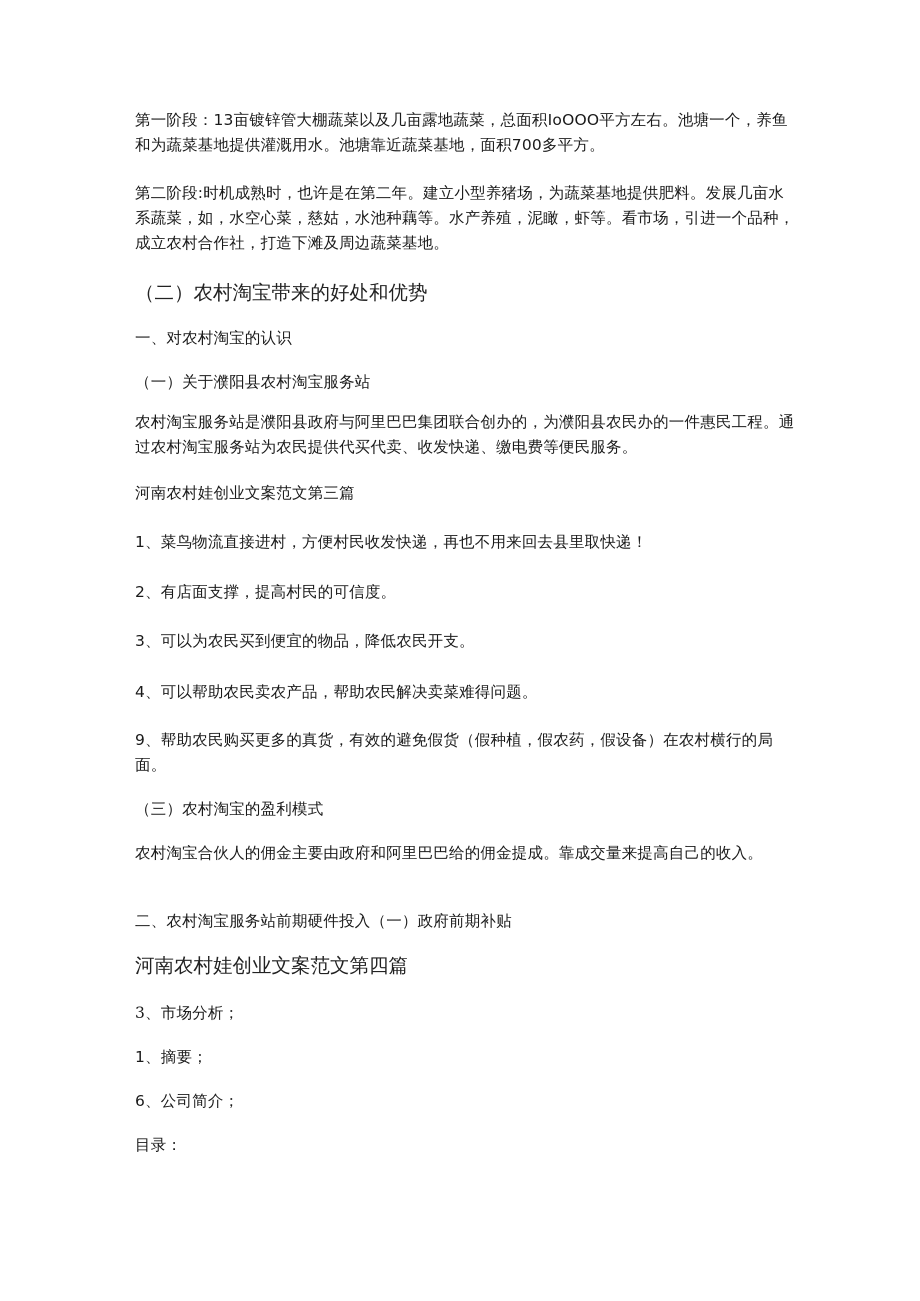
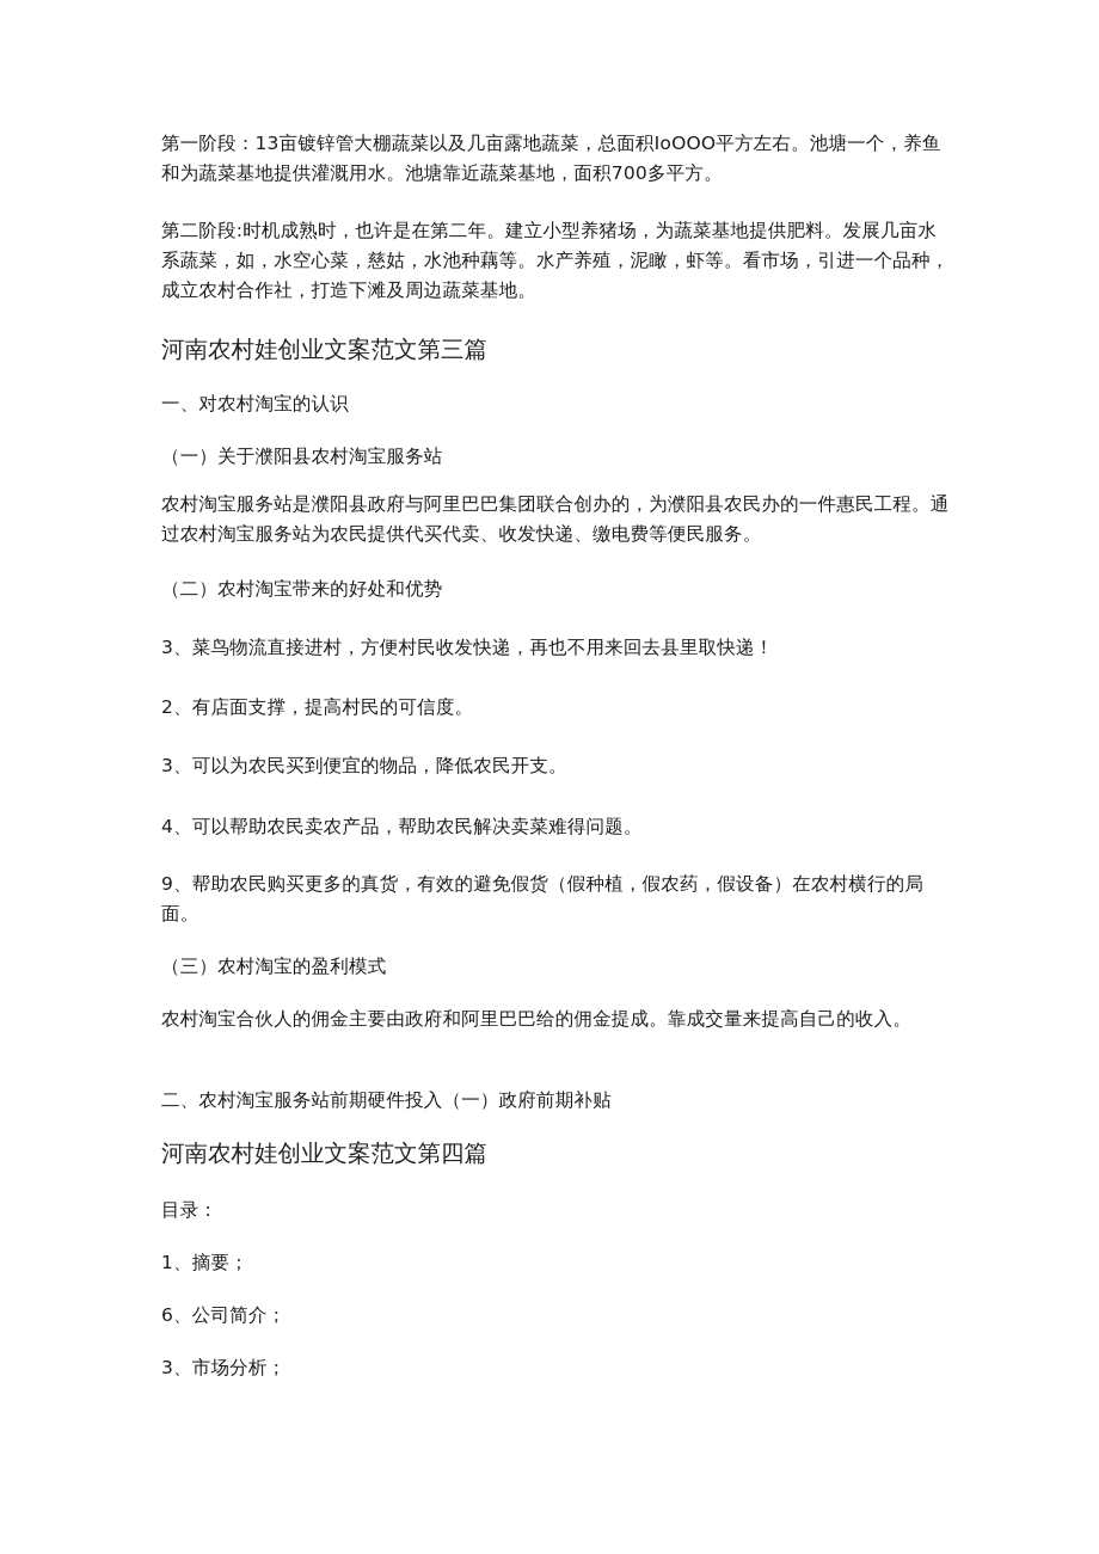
  第一阶段：13亩镀锌管大棚蔬菜以及几亩露地蔬菜，总面积IoOOO平方左右。池塘一个，养鱼和为蔬菜基地提供灌溉用水。池塘靠近蔬菜基地，面积700多平方。
  第二阶段:时机成熟时，也许是在第二年。建立小型养猪场，为蔬菜基地提供肥料。发展几亩水系蔬菜，如，水空心菜，慈姑，水池种藕等。水产养殖，泥瞰，虾等。看市场，引进一个品种，成立农村合作社，打造下滩及周边蔬菜基地。
- （二）农村淘宝带来的好处和优势
+ 河南农村娃创业文案范文第三篇
  一、对农村淘宝的认识
  （一）关于濮阳县农村淘宝服务站
  农村淘宝服务站是濮阳县政府与阿里巴巴集团联合创办的，为濮阳县农民办的一件惠民工程。通过农村淘宝服务站为农民提供代买代卖、收发快递、缴电费等便民服务。
- 河南农村娃创业文案范文第三篇
+ （二）农村淘宝带来的好处和优势
- 1、菜鸟物流直接进村，方便村民收发快递，再也不用来回去县里取快递！
+ 3、菜鸟物流直接进村，方便村民收发快递，再也不用来回去县里取快递！
  2、有店面支撑，提高村民的可信度。
  3、可以为农民买到便宜的物品，降低农民开支。
  4、可以帮助农民卖农产品，帮助农民解决卖菜难得问题。
  9、帮助农民购买更多的真货，有效的避免假货（假种植，假农药，假设备）在农村横行的局面。
  （三）农村淘宝的盈利模式
  农村淘宝合伙人的佣金主要由政府和阿里巴巴给的佣金提成。靠成交量来提高自己的收入。
  二、农村淘宝服务站前期硬件投入（一）政府前期补贴
  河南农村娃创业文案范文第四篇
- 3、市场分析；
+ 目录：
  1、摘要；
  6、公司简介；
- 目录：
+ 3、市场分析；
